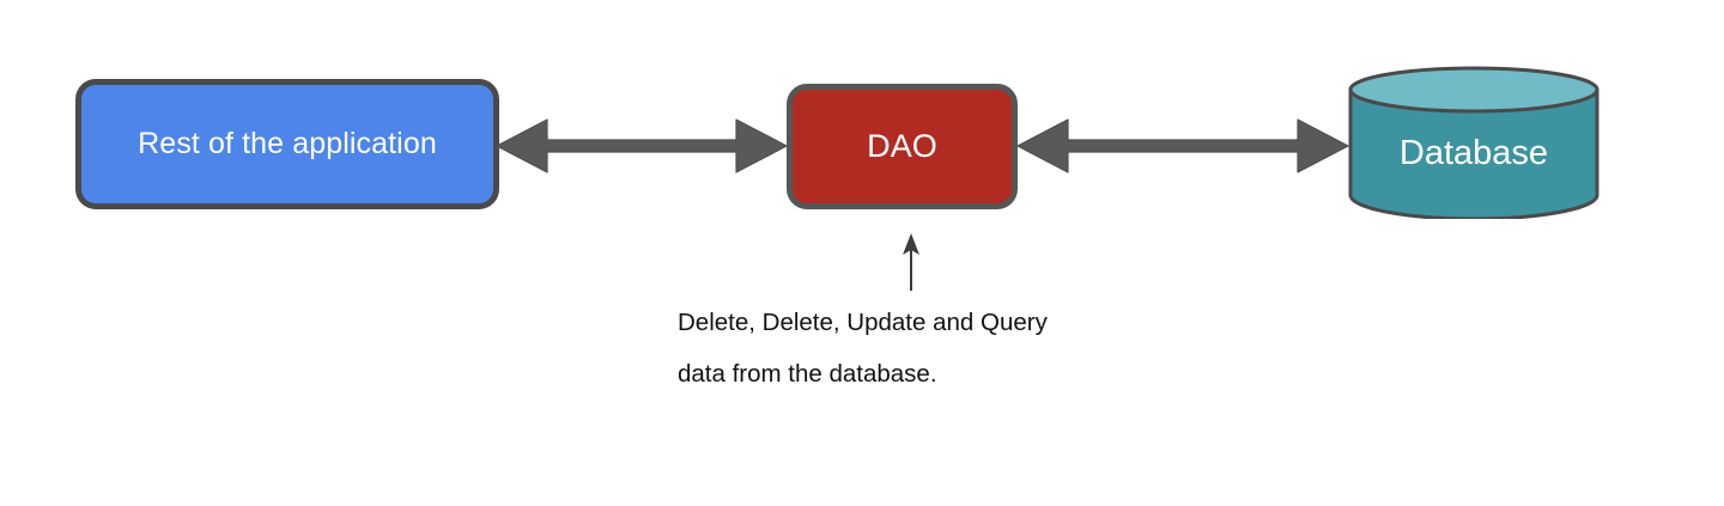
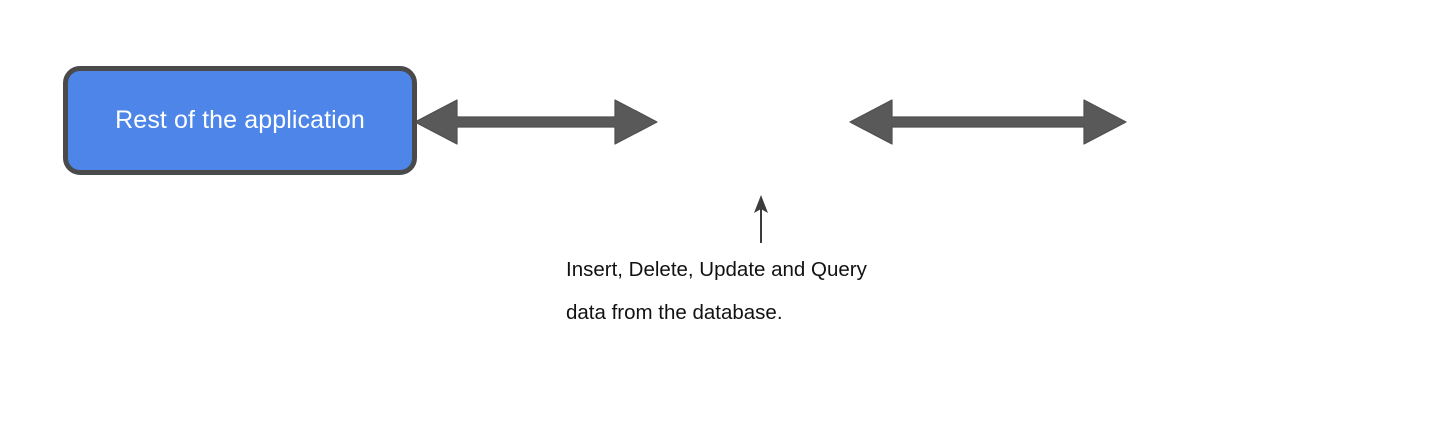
  Rest of the application
- DAO
- Database
- Delete, Delete, Update and Query
+ Insert, Delete, Update and Query
  data from the database.
